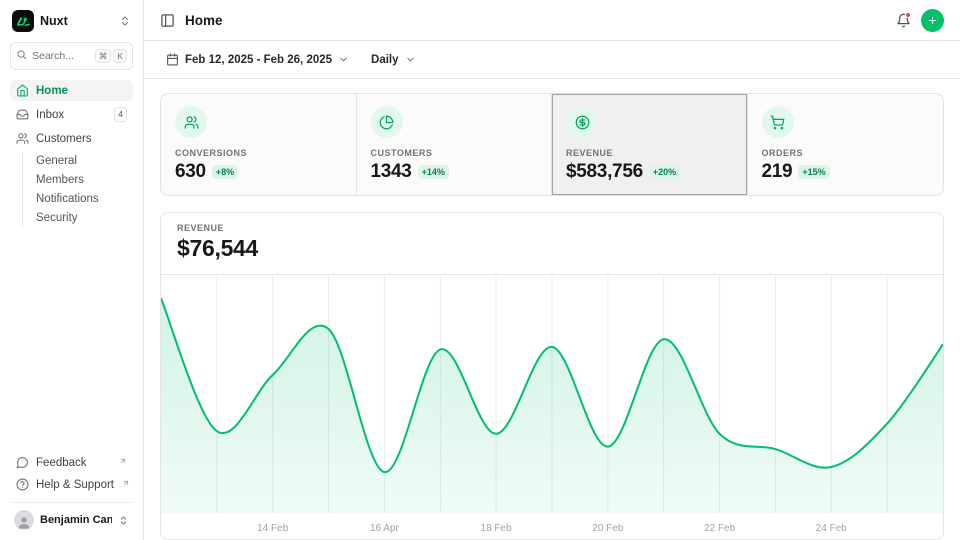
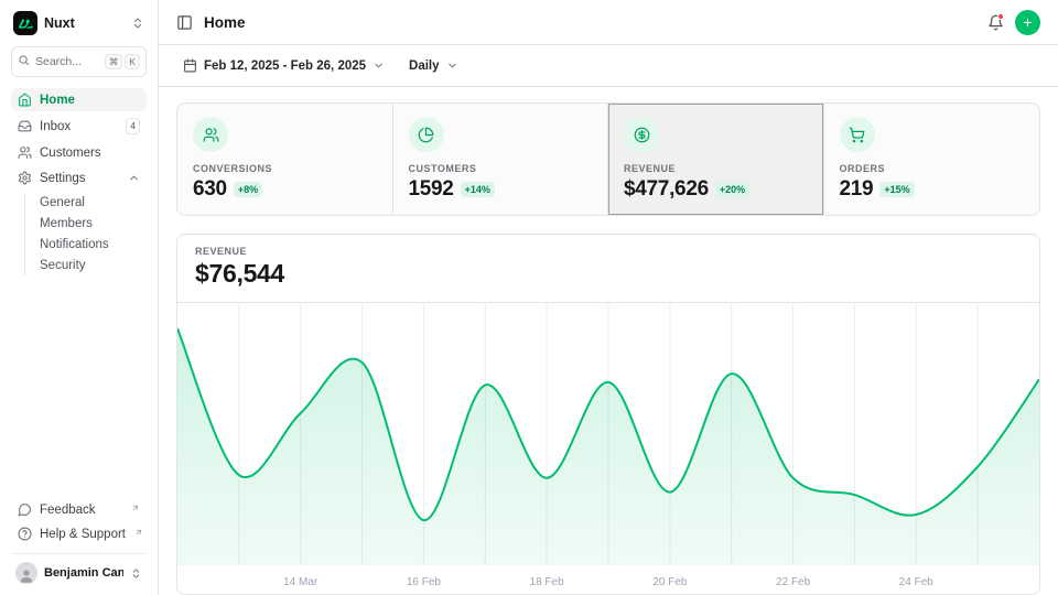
  Nuxt
  Search...
  ⌘
  K
  Home
  Inbox
  4
  Customers
+ Settings
  General
  Members
  Notifications
  Security
  Feedback
  Help & Support
  Benjamin Can
  Home
  Feb 12, 2025 - Feb 26, 2025
  Daily
  CONVERSIONS
  630
  +8%
  CUSTOMERS
- 1343
+ 1592
  +14%
  REVENUE
- $583,756
+ $477,626
  +20%
  ORDERS
  219
  +15%
  REVENUE
  $76,544
- 14 Feb
+ 14 Mar
- 16 Apr
+ 16 Feb
  18 Feb
  20 Feb
  22 Feb
  24 Feb
